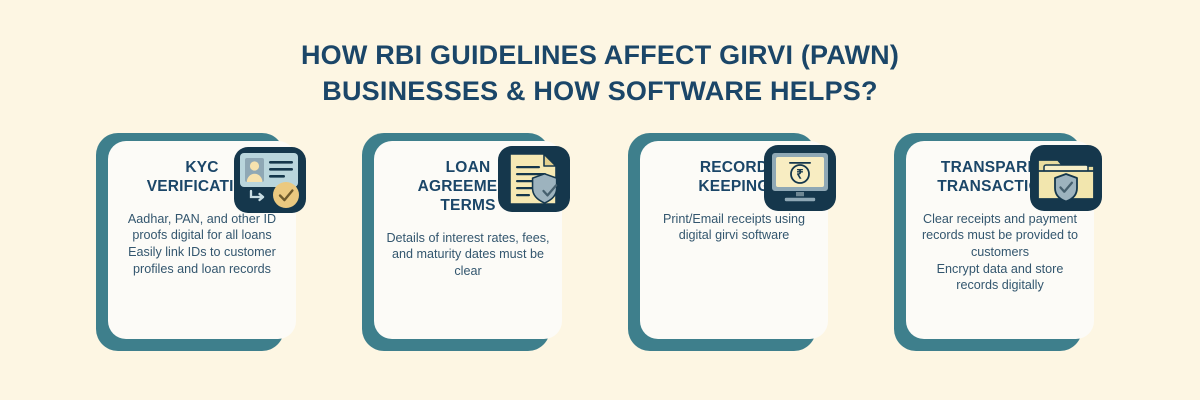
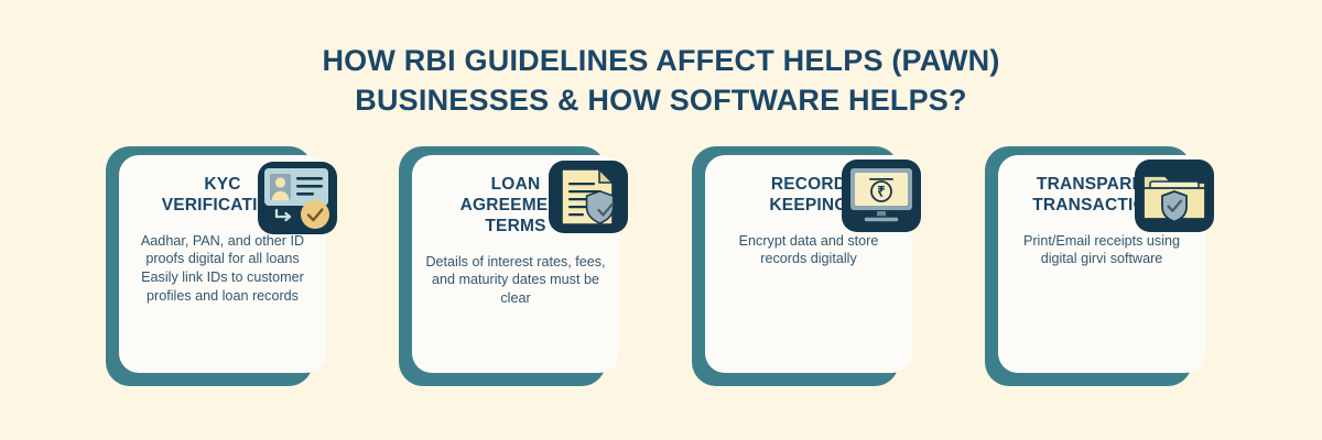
- HOW RBI GUIDELINES AFFECT GIRVI (PAWN)
+ HOW RBI GUIDELINES AFFECT HELPS (PAWN)
  BUSINESSES & HOW SOFTWARE HELPS?
  KYC
  VERIFICATI
  Aadhar, PAN, and other ID proofs digital for all loans
  Easily link IDs to customer profiles and loan records
  LOAN
  AGREEME
  TERMS
  Details of interest rates, fees, and maturity dates must be clear
  RECORD
  KEEPIN
- Print/Email receipts using digital girvi software
+ Encrypt data and store records digitally
  ₹
  TRANSPAR
  TRANSACTI
- Clear receipts and payment records must be provided to customers
- Encrypt data and store records digitally
+ Print/Email receipts using digital girvi software
